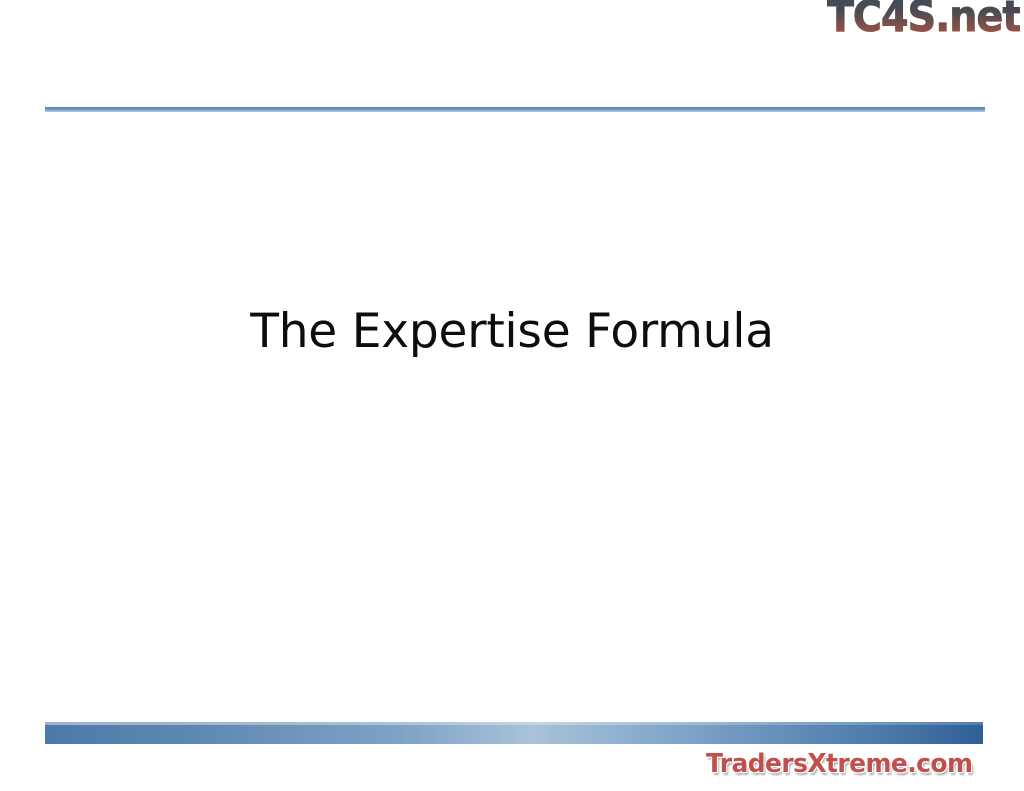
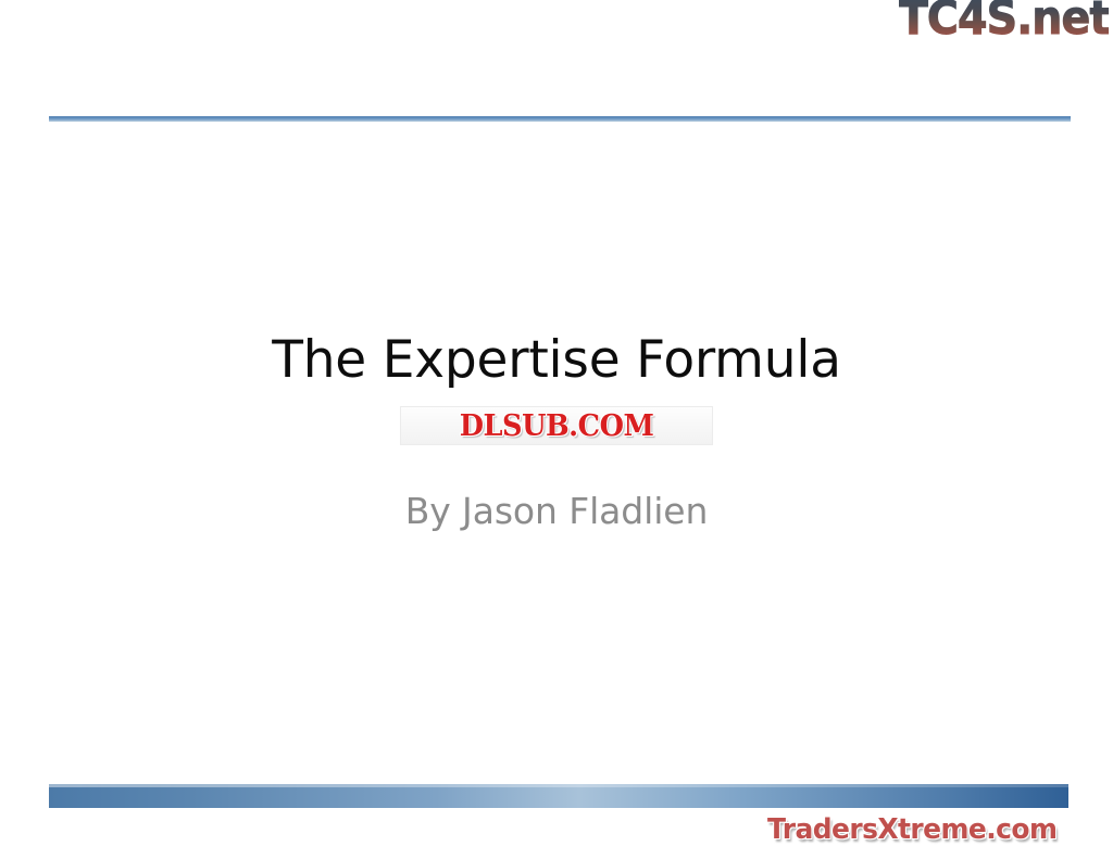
  TC4S.net
  The Expertise Formula
+ DLSUB.COM
+ By Jason Fladlien
  TradersXtreme.com
